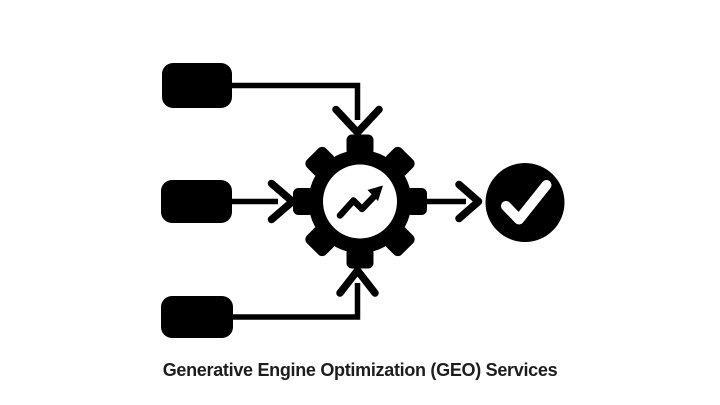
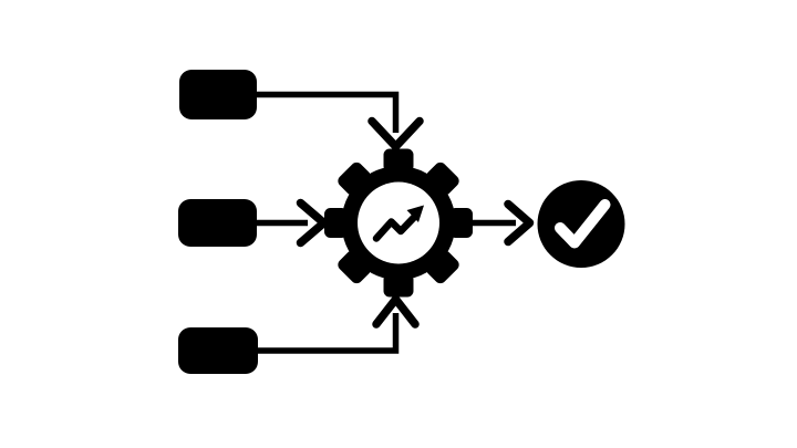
- Generative Engine Optimization (GEO) Services
